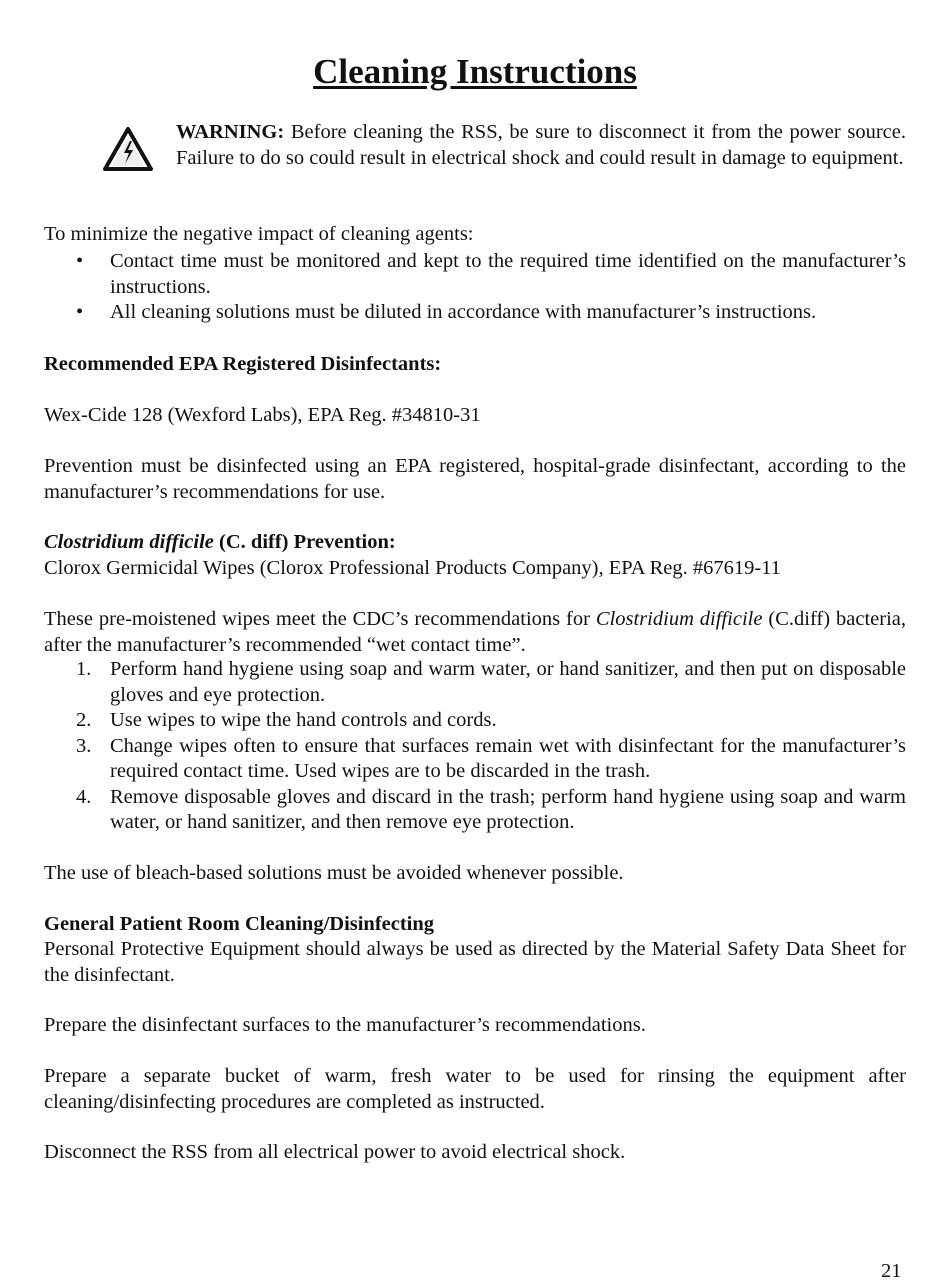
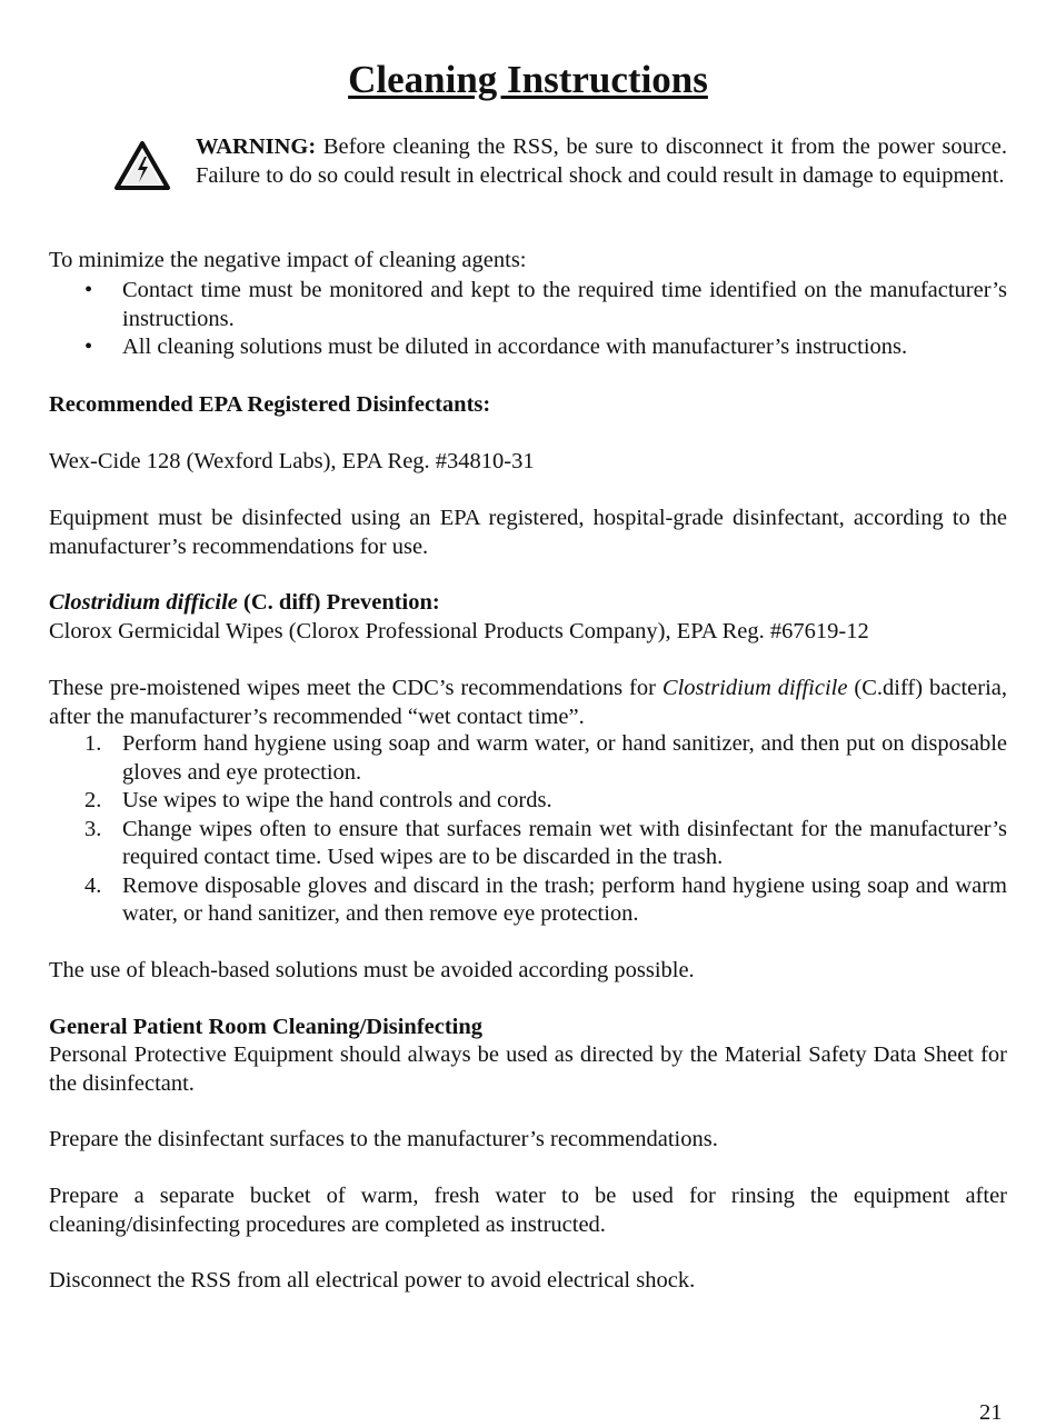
  Cleaning Instructions
  WARNING: Before cleaning the RSS, be sure to disconnect it from the power source. Failure to do so could result in electrical shock and could result in damage to equipment.
  To minimize the negative impact of cleaning agents:
  •
  Contact time must be monitored and kept to the required time identified on the manufacturer’s instructions.
  •
  All cleaning solutions must be diluted in accordance with manufacturer’s instructions.
  Recommended EPA Registered Disinfectants:
  Wex-Cide 128 (Wexford Labs), EPA Reg. #34810-31
- Prevention must be disinfected using an EPA registered, hospital-grade disinfectant, according to the manufacturer’s recommendations for use.
+ Equipment must be disinfected using an EPA registered, hospital-grade disinfectant, according to the manufacturer’s recommendations for use.
  Clostridium difficile (C. diff) Prevention:
- Clorox Germicidal Wipes (Clorox Professional Products Company), EPA Reg. #67619-11
+ Clorox Germicidal Wipes (Clorox Professional Products Company), EPA Reg. #67619-12
  These pre-moistened wipes meet the CDC’s recommendations for Clostridium difficile (C.diff) bacteria, after the manufacturer’s recommended “wet contact time”.
  1.
  Perform hand hygiene using soap and warm water, or hand sanitizer, and then put on disposable gloves and eye protection.
  2.
  Use wipes to wipe the hand controls and cords.
  3.
  Change wipes often to ensure that surfaces remain wet with disinfectant for the manufacturer’s required contact time. Used wipes are to be discarded in the trash.
  4.
  Remove disposable gloves and discard in the trash; perform hand hygiene using soap and warm water, or hand sanitizer, and then remove eye protection.
- The use of bleach-based solutions must be avoided whenever possible.
+ The use of bleach-based solutions must be avoided according possible.
  General Patient Room Cleaning/Disinfecting
  Personal Protective Equipment should always be used as directed by the Material Safety Data Sheet for the disinfectant.
  Prepare the disinfectant surfaces to the manufacturer’s recommendations.
  Prepare a separate bucket of warm, fresh water to be used for rinsing the equipment after cleaning/disinfecting procedures are completed as instructed.
  Disconnect the RSS from all electrical power to avoid electrical shock.
  21
